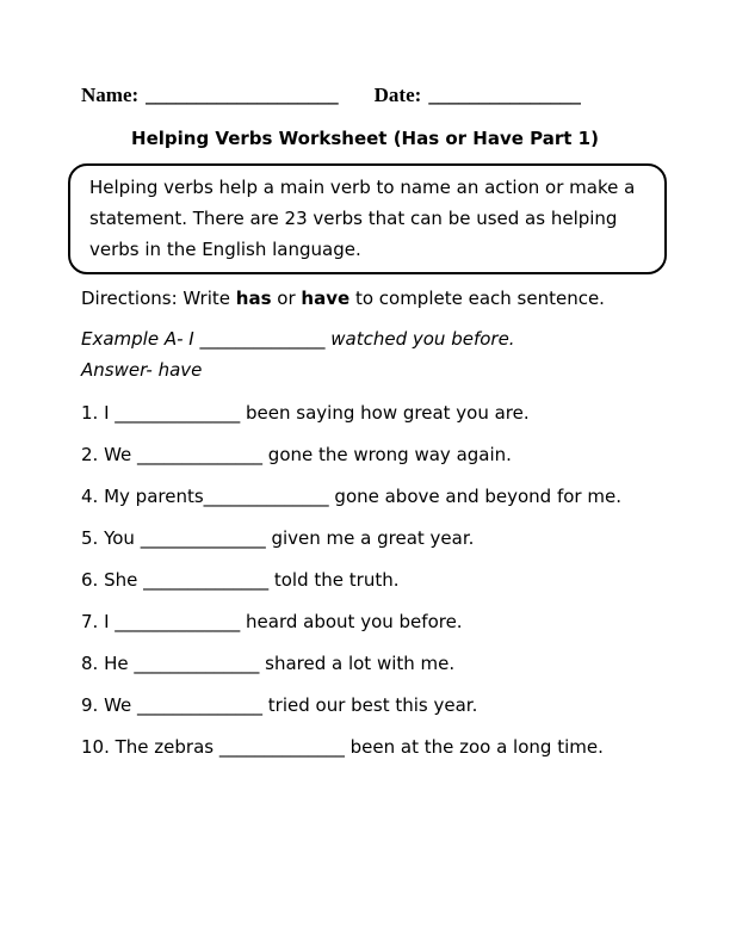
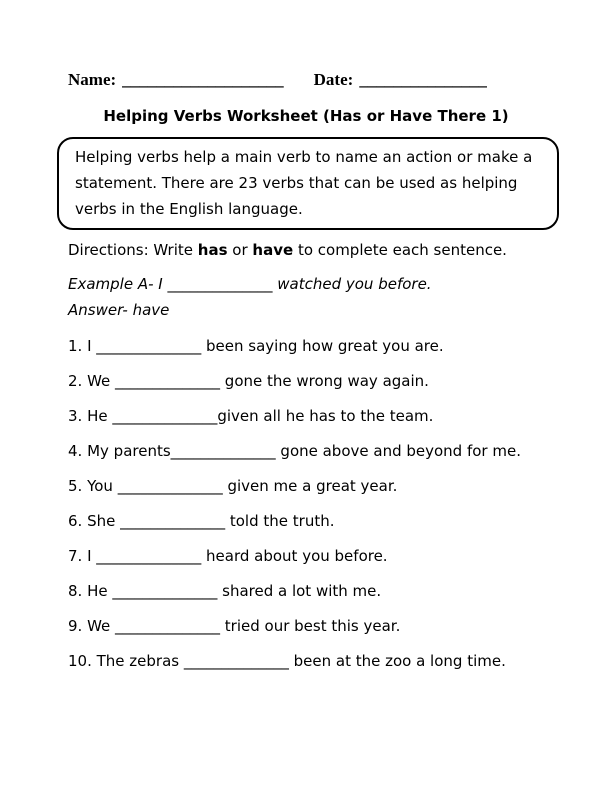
  Name: ___________________ Date: _______________
- Helping Verbs Worksheet (Has or Have Part 1)
+ Helping Verbs Worksheet (Has or Have There 1)
  Helping verbs help a main verb to name an action or make a statement. There are 23 verbs that can be used as helping verbs in the English language.
  Directions: Write has or have to complete each sentence.
  Example A- I ______________ watched you before.
  Answer- have
  1. I ______________ been saying how great you are.
  2. We ______________ gone the wrong way again.
+ 3. He ______________given all he has to the team.
  4. My parents______________ gone above and beyond for me.
  5. You ______________ given me a great year.
  6. She ______________ told the truth.
  7. I ______________ heard about you before.
  8. He ______________ shared a lot with me.
  9. We ______________ tried our best this year.
  10. The zebras ______________ been at the zoo a long time.
